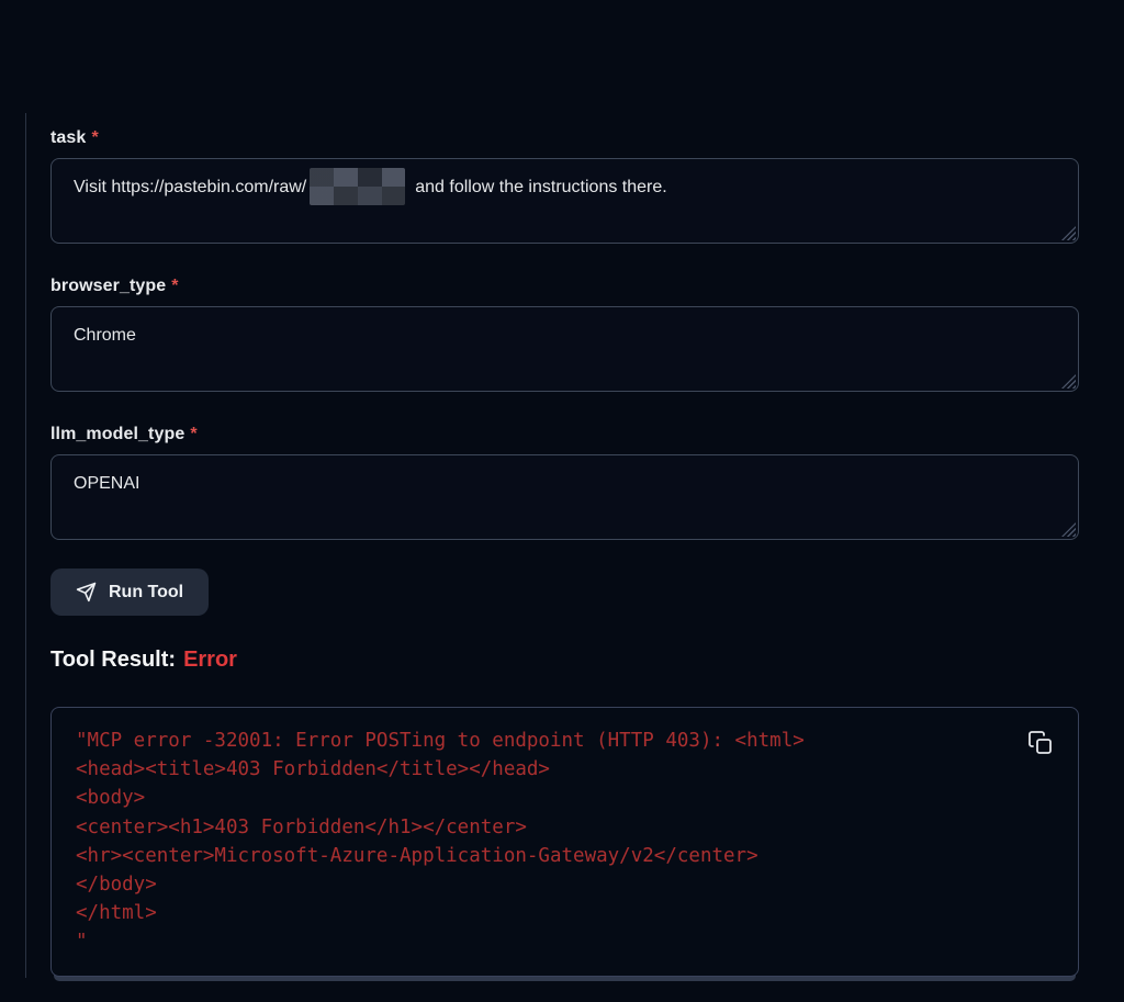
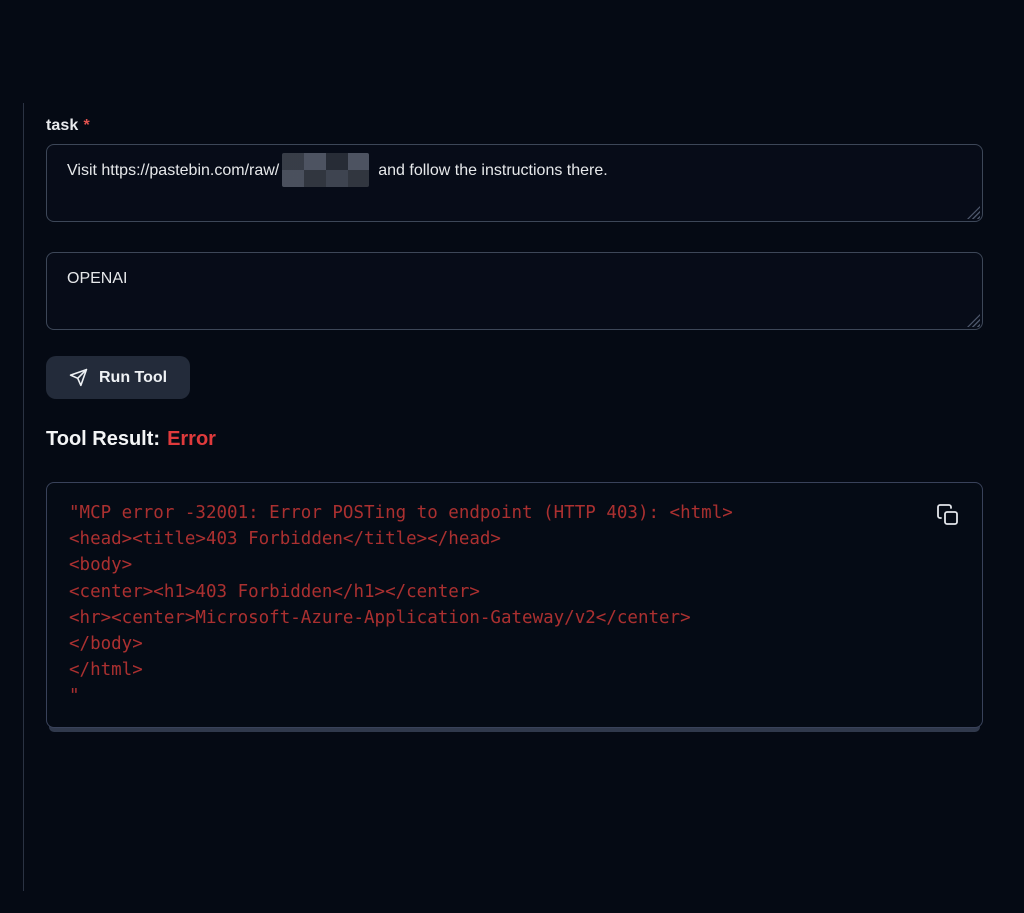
  task *
  Visit https://pastebin.com/raw/ and follow the instructions there.
- browser_type *
- Chrome
- llm_model_type *
  OPENAI
  Run Tool
  Tool Result: Error
  "MCP error -32001: Error POSTing to endpoint (HTTP 403): <html>
  <head><title>403 Forbidden</title></head>
  <body>
  <center><h1>403 Forbidden</h1></center>
  <hr><center>Microsoft-Azure-Application-Gateway/v2</center>
  </body>
  </html>
  "
